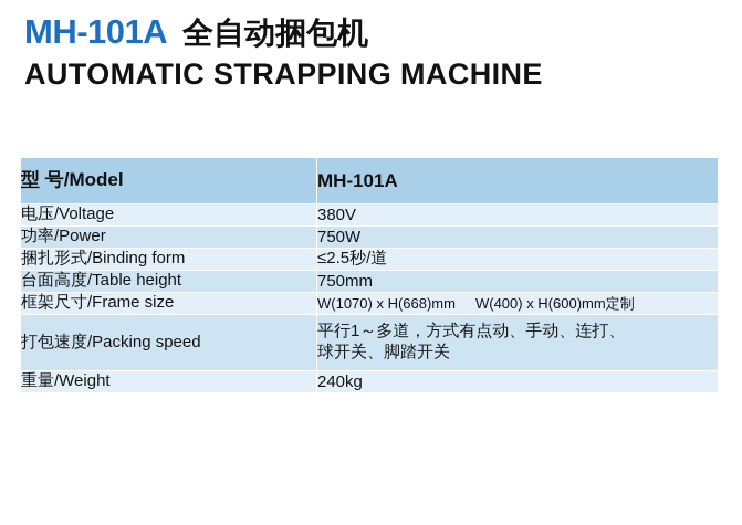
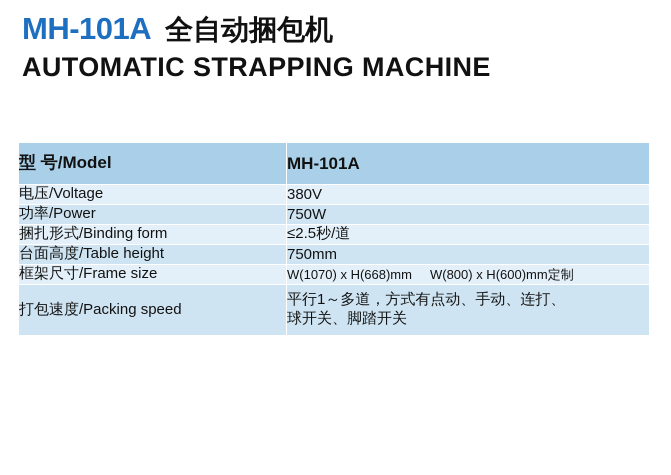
  MH-101A
  全自动捆包机
  AUTOMATIC STRAPPING MACHINE
  型 号/Model	MH-101A
  电压/Voltage	380V
  功率/Power	750W
  捆扎形式/Binding form	≤2.5秒/道
  台面高度/Table height	750mm
- 框架尺寸/Frame size	W(1070) x H(668)mm W(400) x H(600)mm定制
+ 框架尺寸/Frame size	W(1070) x H(668)mm W(800) x H(600)mm定制
  打包速度/Packing speed	平行1～多道，方式有点动、手动、连打、球开关、脚踏开关
- 重量/Weight	240kg
